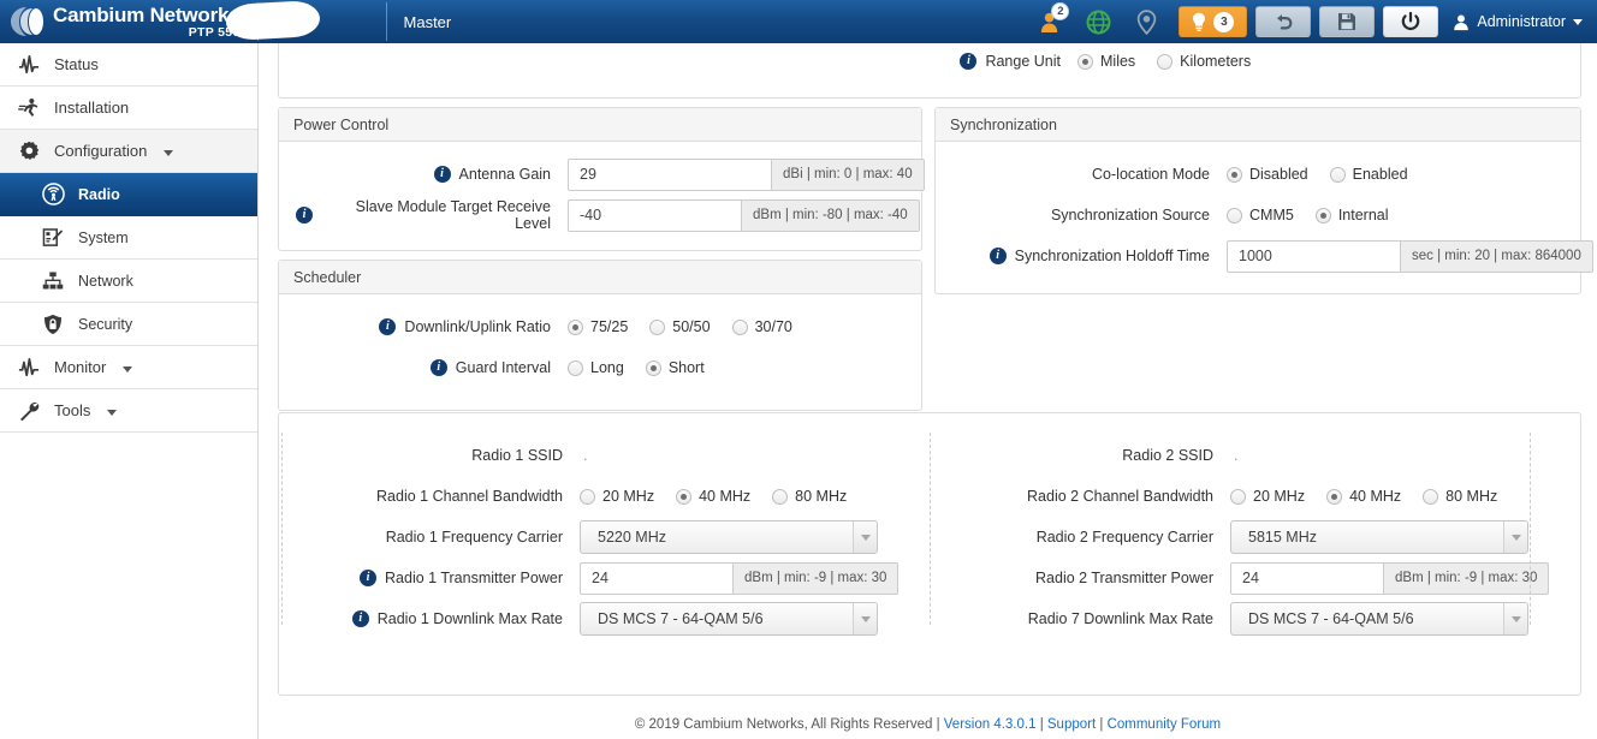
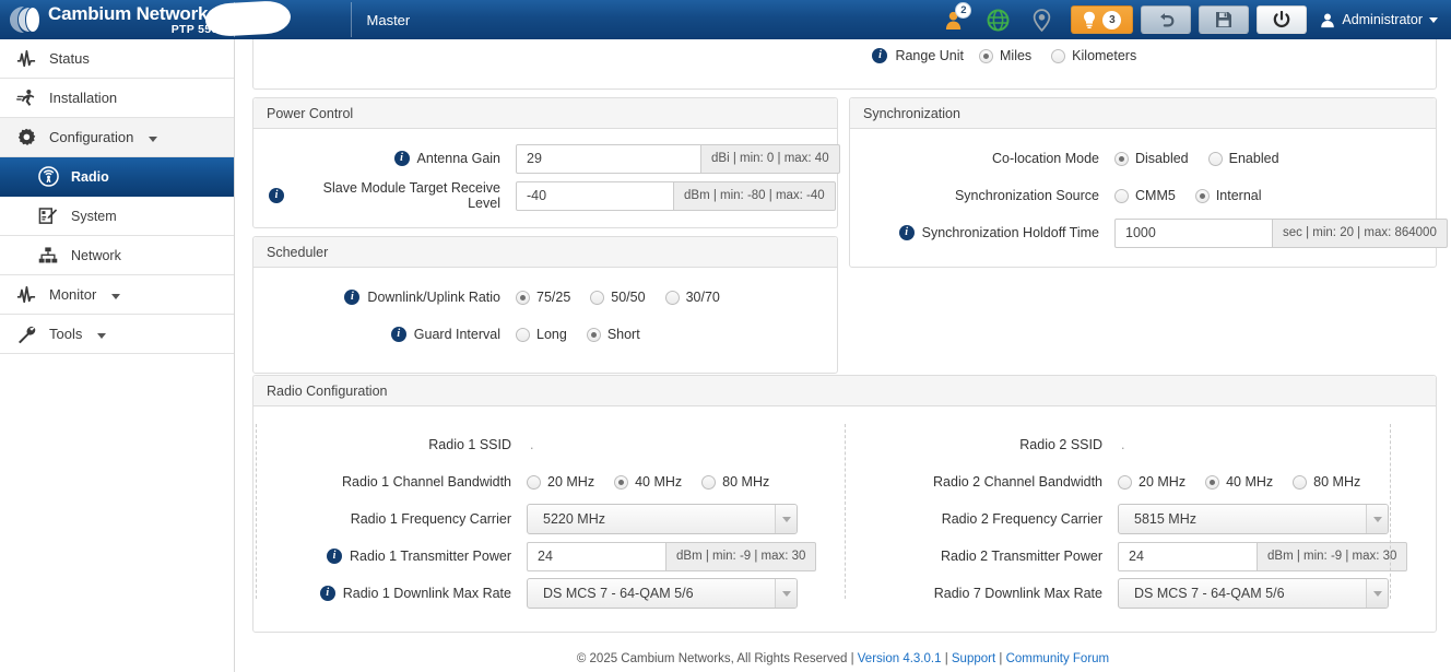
  Cambium Network
  PTP 55
  Master
  2
  3
  Administrator
  Status
  Installation
  Configuration
  Radio
  System
  Network
- Security
  Monitor
  Tools
  i
  Range Unit
  Miles
  Kilometers
  Power Control
  i
  Antenna Gain
  29
  dBi | min: 0 | max: 40
  i
  Slave Module Target Receive Level
  -40
  dBm | min: -80 | max: -40
  Scheduler
  i
  Downlink/Uplink Ratio
  75/25
  50/50
  30/70
  i
  Guard Interval
  Long
  Short
  Synchronization
  Co-location Mode
  Disabled
  Enabled
  Synchronization Source
  CMM5
  Internal
  i
  Synchronization Holdoff Time
  1000
  sec | min: 20 | max: 864000
+ Radio Configuration
  Radio 1 SSID
  .
  Radio 1 Channel Bandwidth
  20 MHz
  40 MHz
  80 MHz
  Radio 1 Frequency Carrier
  5220 MHz
  i
  Radio 1 Transmitter Power
  24
  dBm | min: -9 | max: 30
  i
  Radio 1 Downlink Max Rate
  DS MCS 7 - 64-QAM 5/6
  Radio 2 SSID
  .
  Radio 2 Channel Bandwidth
  20 MHz
  40 MHz
  80 MHz
  Radio 2 Frequency Carrier
  5815 MHz
  Radio 2 Transmitter Power
  24
  dBm | min: -9 | max: 30
  Radio 7 Downlink Max Rate
  DS MCS 7 - 64-QAM 5/6
- © 2019 Cambium Networks, All Rights Reserved | Version 4.3.0.1 | Support | Community Forum
+ © 2025 Cambium Networks, All Rights Reserved | Version 4.3.0.1 | Support | Community Forum
